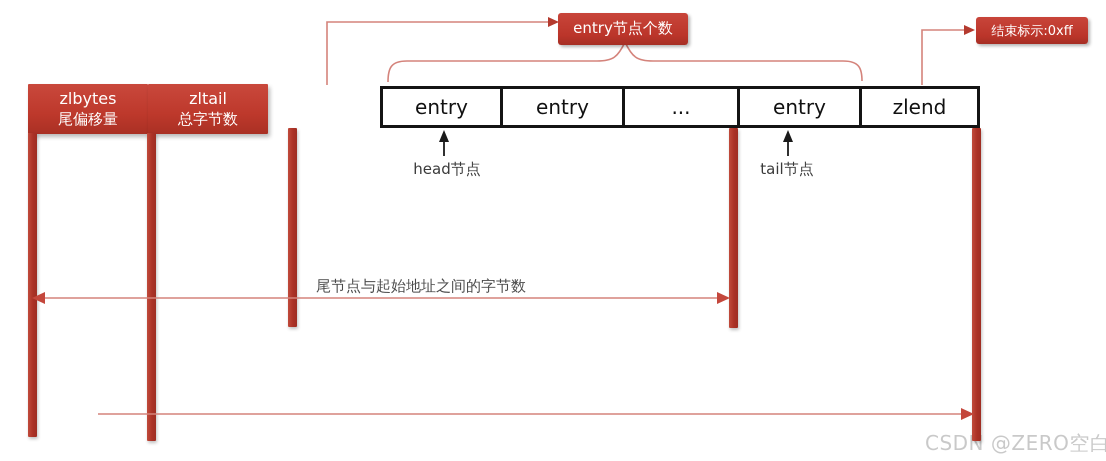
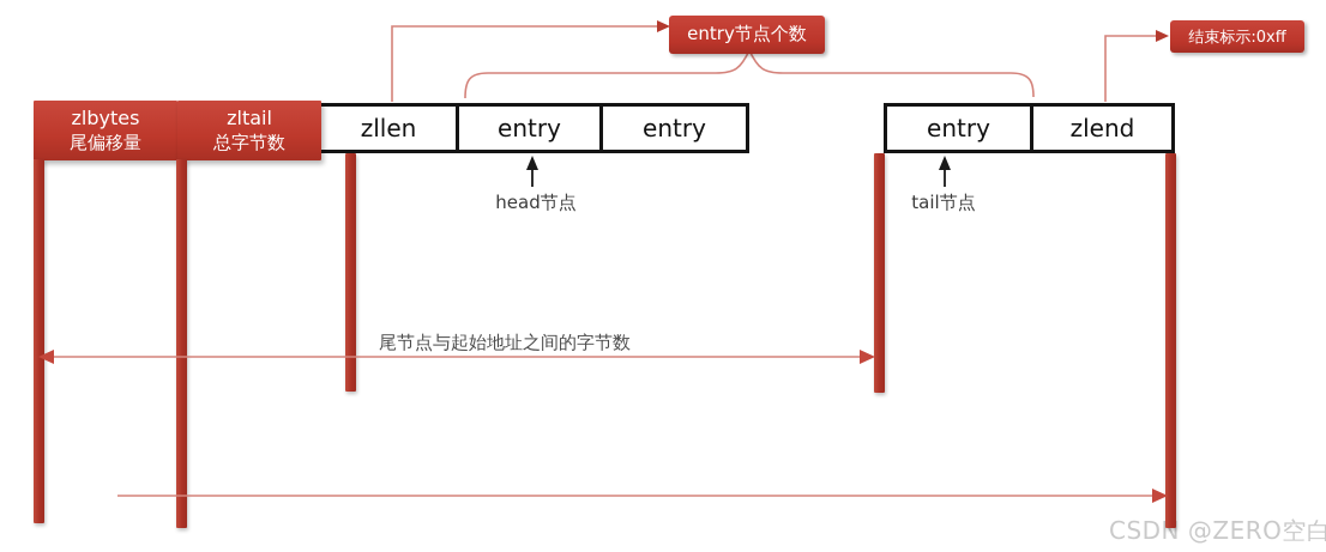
  zlbytes
  尾偏移量
  zltail
  总字节数
+ zllen
  entry
  entry
- ...
  entry
  zlend
  entry节点个数
  结束标示:0xff
  head节点
  tail节点
  尾节点与起始地址之间的字节数
  CSDN @ZERO空白
